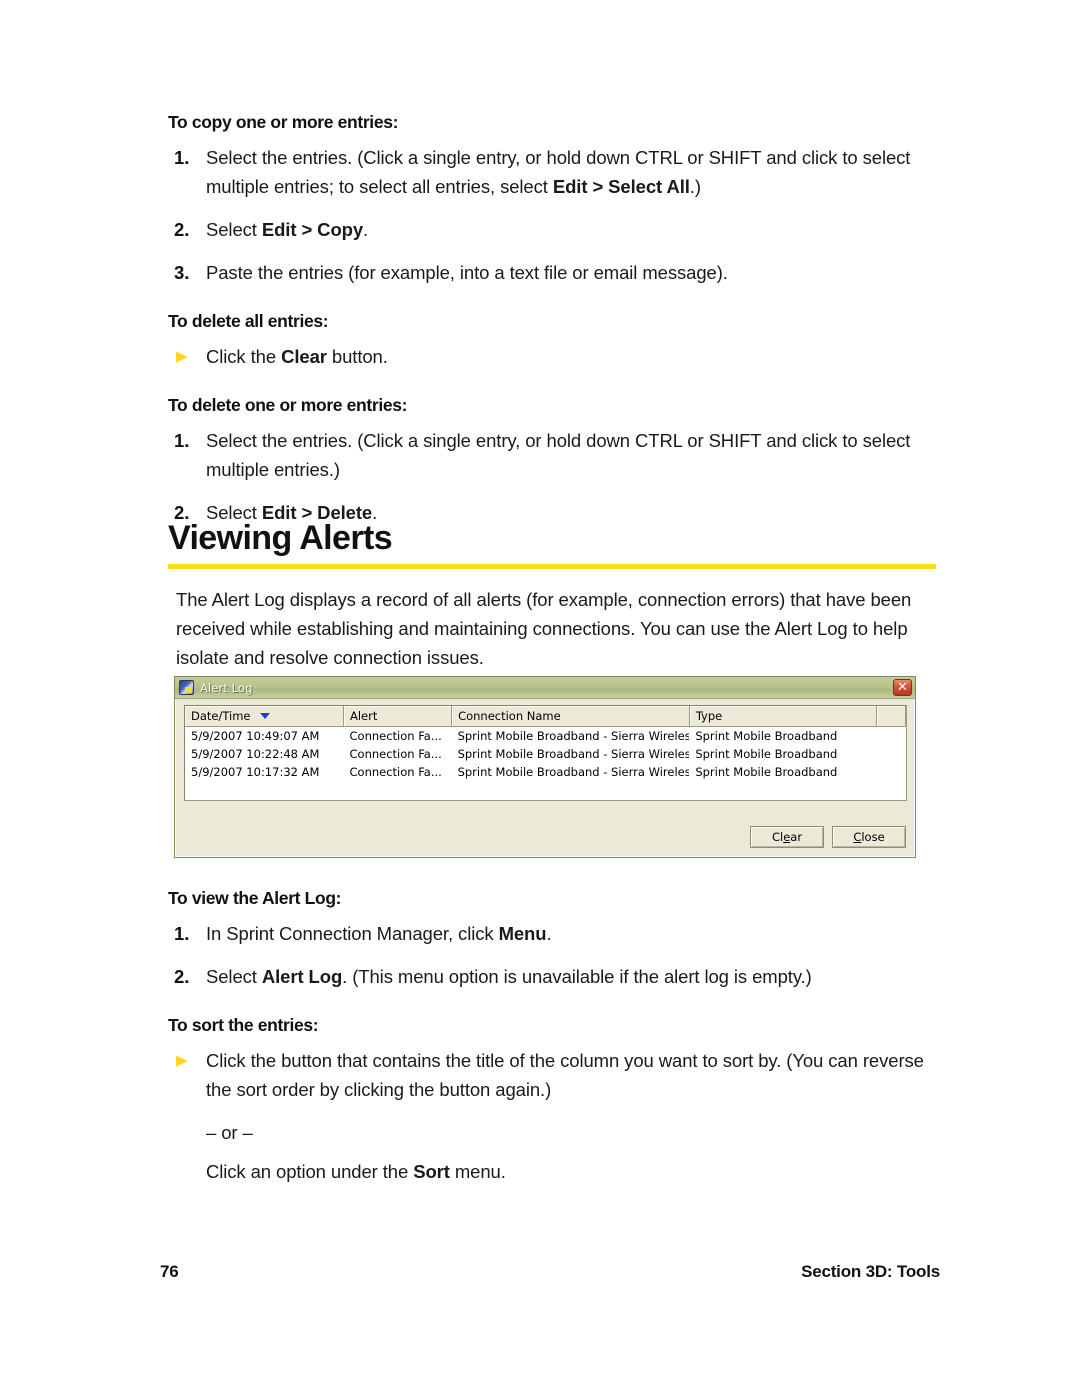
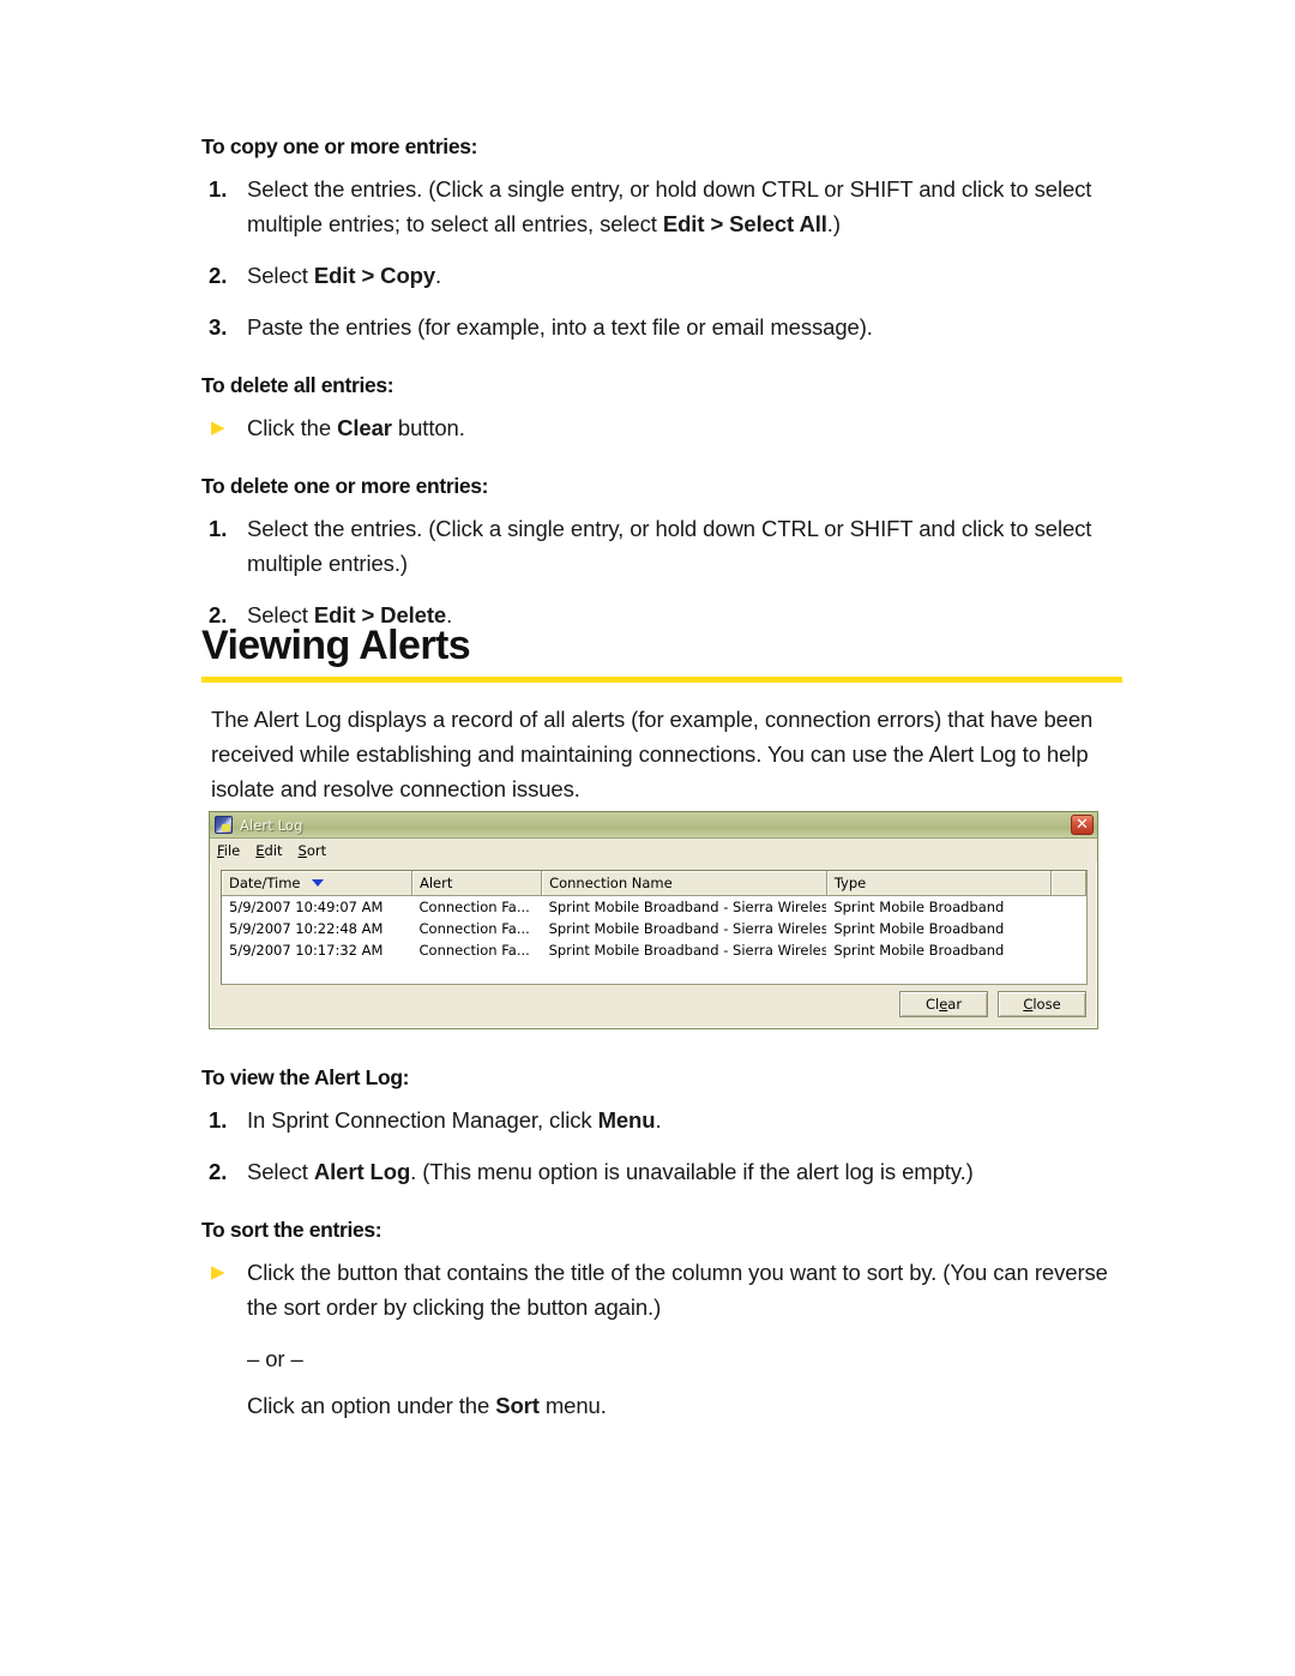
  To copy one or more entries:
  1.
  Select the entries. (Click a single entry, or hold down CTRL or SHIFT and click to select multiple entries; to select all entries, select Edit > Select All.)
  2.
  Select Edit > Copy.
  3.
  Paste the entries (for example, into a text file or email message).
  To delete all entries:
  ▶
  Click the Clear button.
  To delete one or more entries:
  1.
  Select the entries. (Click a single entry, or hold down CTRL or SHIFT and click to select multiple entries.)
  2.
  Select Edit > Delete.
  Viewing Alerts
  The Alert Log displays a record of all alerts (for example, connection errors) that have been received while establishing and maintaining connections. You can use the Alert Log to help isolate and resolve connection issues.
  Alert Log
  ✕
+ File
+ Edit
+ Sort
  Date/Time	Alert	Connection Name	Type
  5/9/2007 10:49:07 AM	Connection Fa...	Sprint Mobile Broadband - Sierra Wireles	Sprint Mobile Broadband
  5/9/2007 10:22:48 AM	Connection Fa...	Sprint Mobile Broadband - Sierra Wireles	Sprint Mobile Broadband
  5/9/2007 10:17:32 AM	Connection Fa...	Sprint Mobile Broadband - Sierra Wireles	Sprint Mobile Broadband
  Clear
  Close
  To view the Alert Log:
  1.
  In Sprint Connection Manager, click Menu.
  2.
  Select Alert Log. (This menu option is unavailable if the alert log is empty.)
  To sort the entries:
  ▶
  Click the button that contains the title of the column you want to sort by. (You can reverse the sort order by clicking the button again.)
  – or –
  Click an option under the Sort menu.
- 76
- Section 3D: Tools
